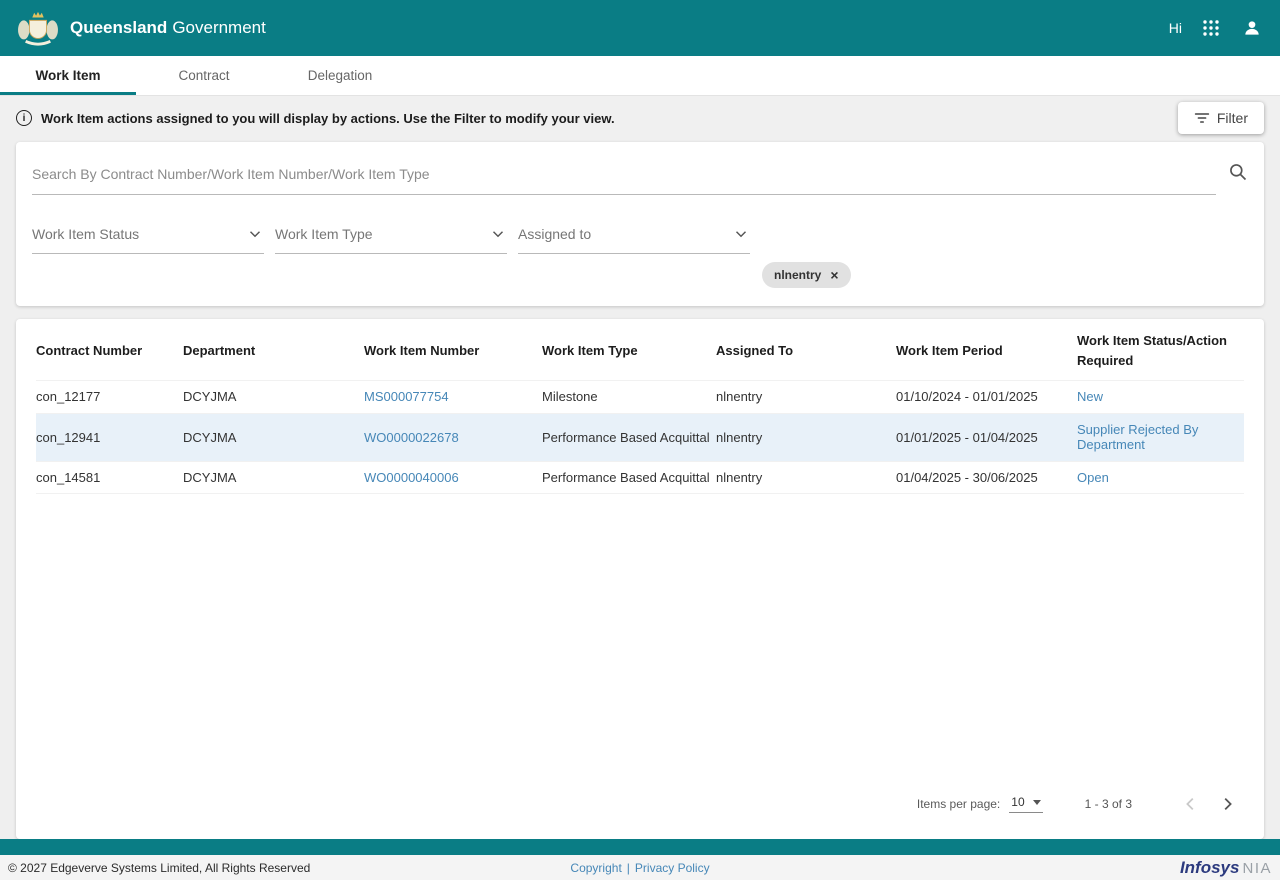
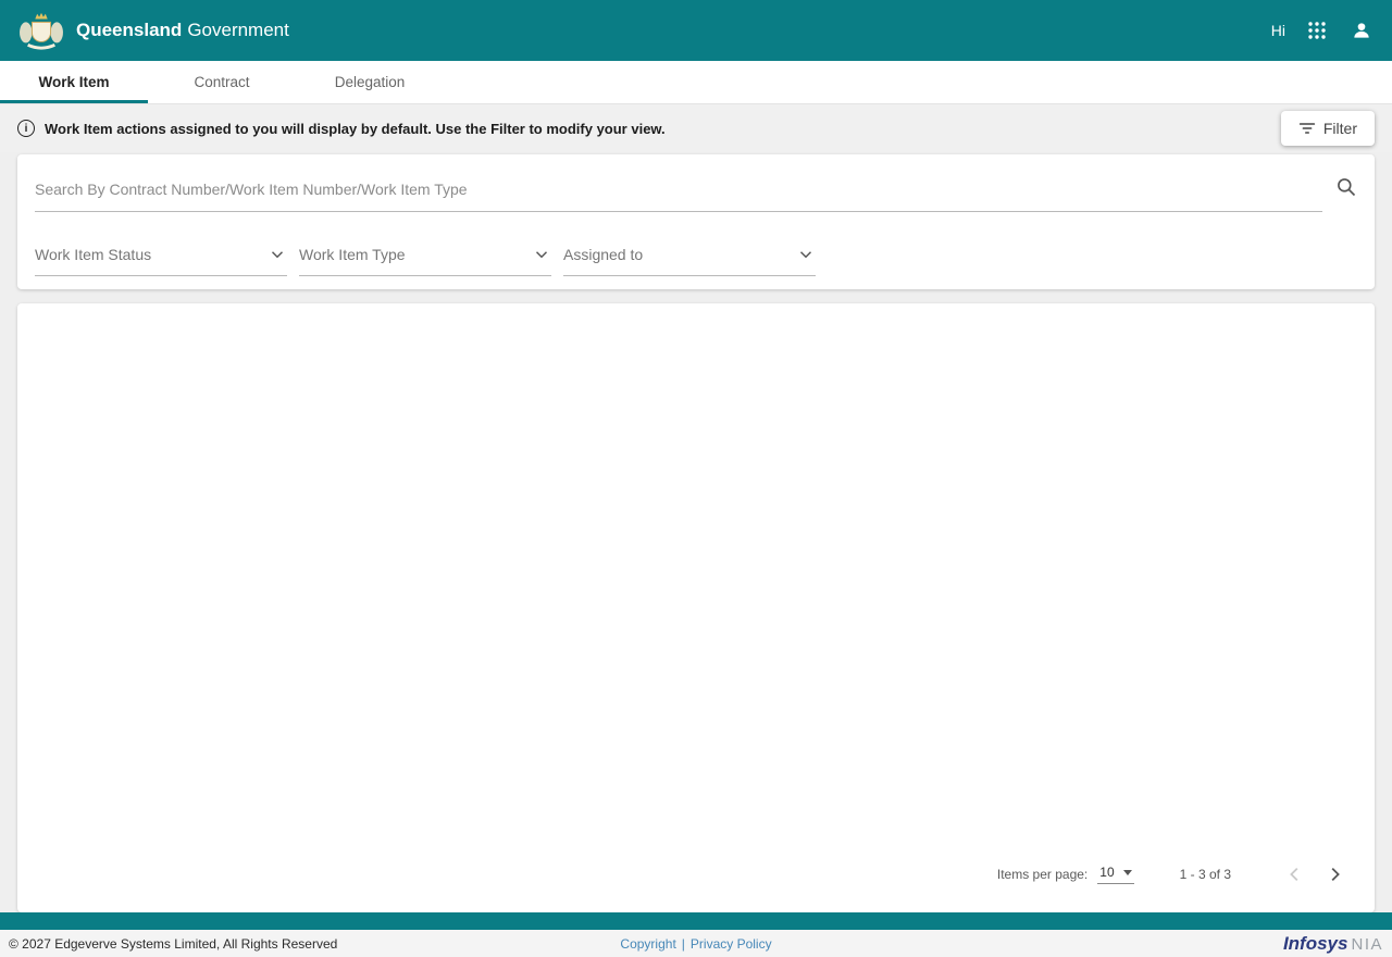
  Queensland Government
  Hi
  Work Item
  Contract
  Delegation
  i
- Work Item actions assigned to you will display by actions. Use the Filter to modify your view.
+ Work Item actions assigned to you will display by default. Use the Filter to modify your view.
  Filter
  Search By Contract Number/Work Item Number/Work Item Type
  Work Item Status
  Work Item Type
  Assigned to
- nlnentry
- ×
- Contract Number	Department	Work Item Number	Work Item Type	Assigned To	Work Item Period	Work Item Status/Action Required
- con_12177	DCYJMA	MS000077754	Milestone	nlnentry	01/10/2024 - 01/01/2025	New
- con_12941	DCYJMA	WO0000022678	Performance Based Acquittal	nlnentry	01/01/2025 - 01/04/2025	Supplier Rejected By Department
- con_14581	DCYJMA	WO0000040006	Performance Based Acquittal	nlnentry	01/04/2025 - 30/06/2025	Open
  Items per page:
  10
  1 - 3 of 3
  © 2027 Edgeverve Systems Limited, All Rights Reserved
  Copyright
  |
  Privacy Policy
  Infosys
  NIA
